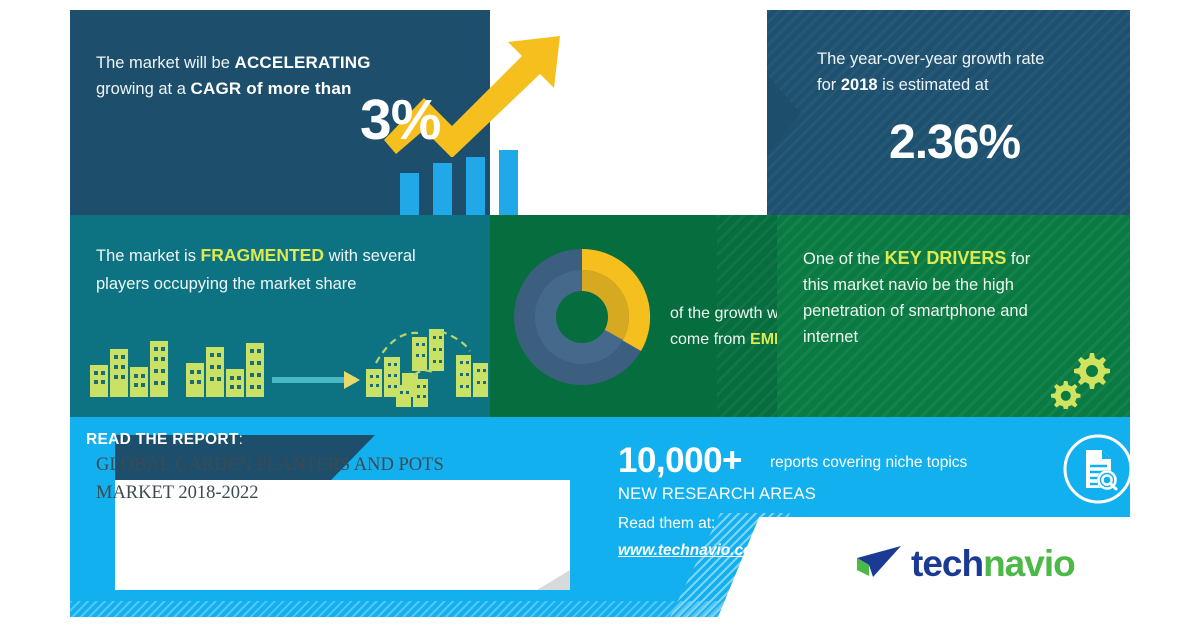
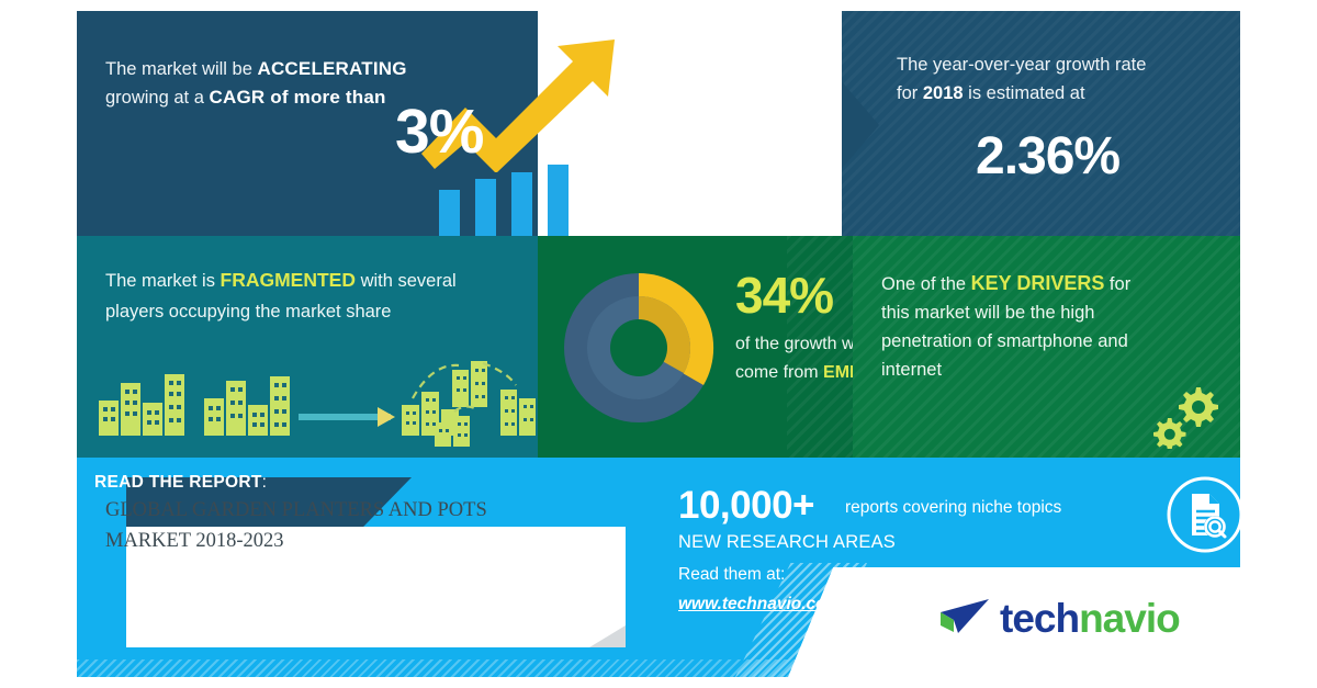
  The market will be ACCELERATING
  growing at a CAGR of more than
  3%
  The year-over-year growth rate
  for 2018 is estimated at
  2.36%
  The market is FRAGMENTED with several
  players occupying the market share
+ 34%
  of the growth w
  come from EM
  One of the KEY DRIVERS for
- this market navio be the high
+ this market will be the high
  penetration of smartphone and
  internet
  READ THE REPORT:
  GLOBAL GARDEN PLANTERS AND POTS
- MARKET 2018-2022
+ MARKET 2018-2023
  10,000+
  reports covering niche topics
  NEW RESEARCH AREAS
  Read them at:
  technavio
